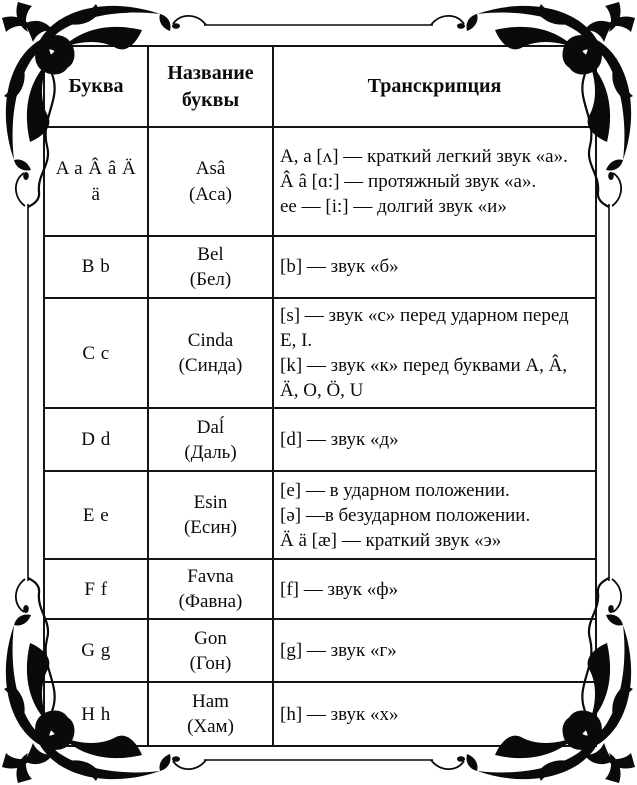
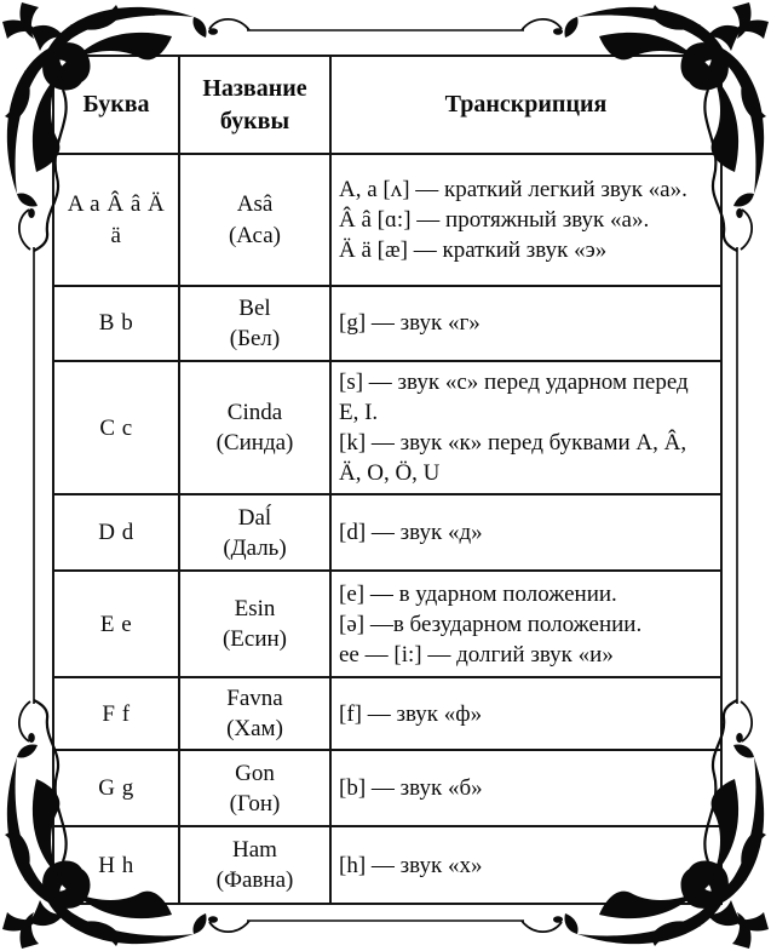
  Буква	Название буквы	Транскрипция
- A a Â â Ä ä	Asâ (Аса)	A, a [ʌ] — краткий легкий звук «а». Â â [ɑ:] — протяжный звук «а». ee — [i:] — долгий звук «и»
+ A a Â â Ä ä	Asâ (Аса)	A, a [ʌ] — краткий легкий звук «а». Â â [ɑ:] — протяжный звук «а». Ä ä [æ] — краткий звук «э»
- B b	Bel (Бел)	[b] — звук «б»
+ B b	Bel (Бел)	[g] — звук «г»
  C c	Cinda (Синда)	[s] — звук «с» перед ударном перед E, I. [k] — звук «к» перед буквами A, Â, Ä, O, Ö, U
  D d	Daĺ (Даль)	[d] — звук «д»
- E e	Esin (Есин)	[e] — в ударном положении. [ə] —в безударном положении. Ä ä [æ] — краткий звук «э»
+ E e	Esin (Есин)	[e] — в ударном положении. [ə] —в безударном положении. ee — [i:] — долгий звук «и»
- F f	Favna (Фавна)	[f] — звук «ф»
+ F f	Favna (Хам)	[f] — звук «ф»
- G g	Gon (Гон)	[g] — звук «г»
+ G g	Gon (Гон)	[b] — звук «б»
- H h	Ham (Хам)	[h] — звук «х»
+ H h	Ham (Фавна)	[h] — звук «х»
